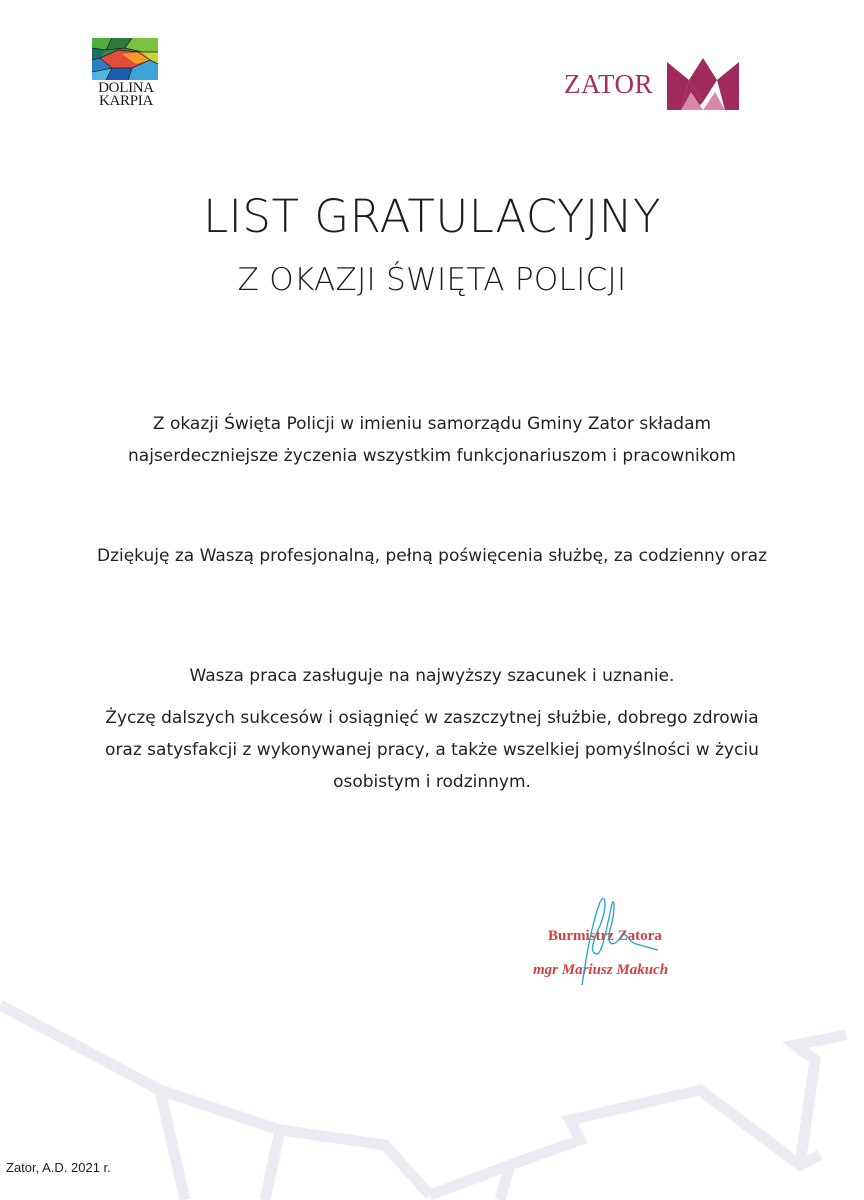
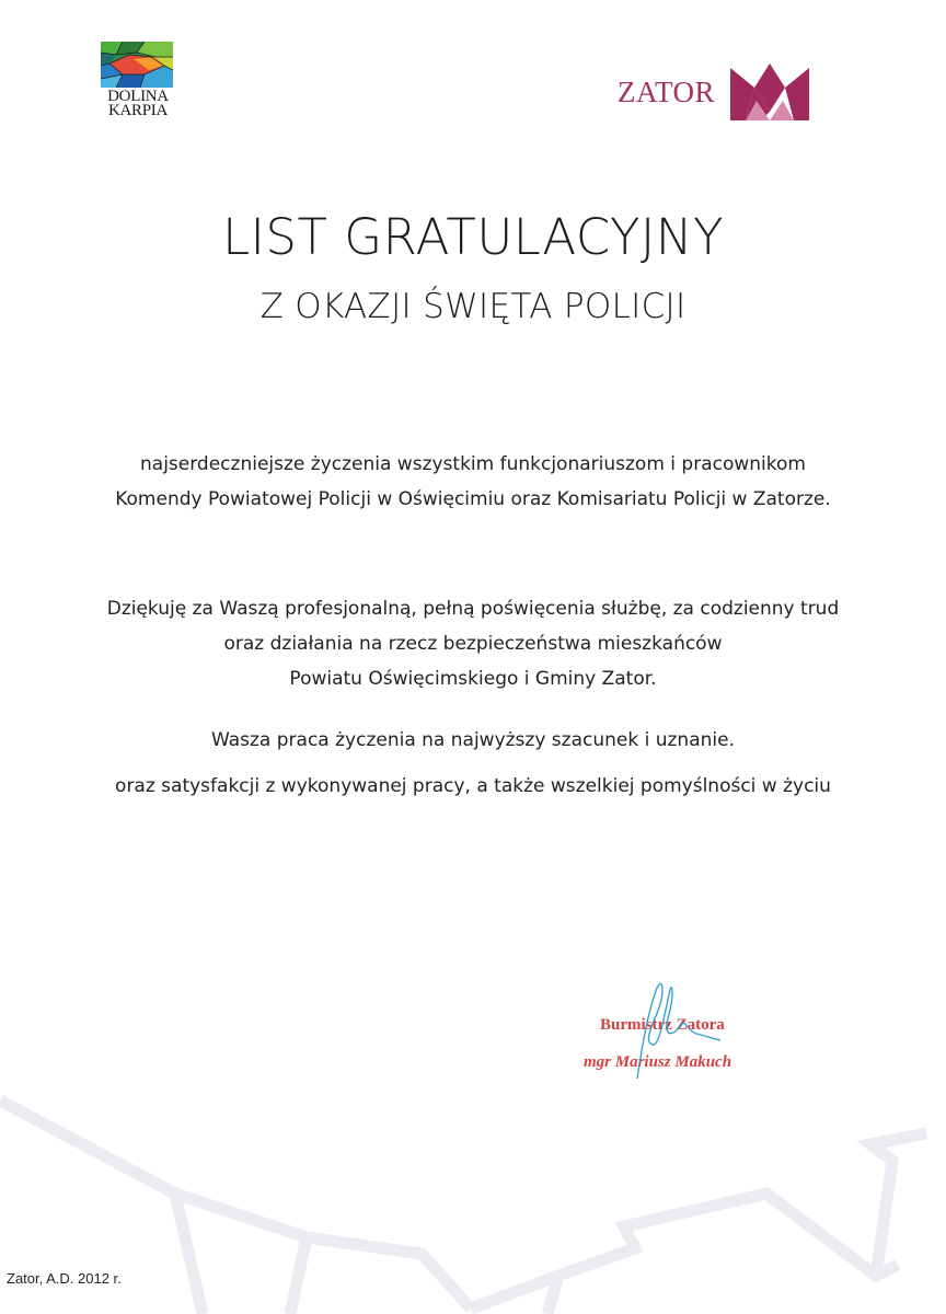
  DOLINA
  KARPIA
  ZATOR
  LIST GRATULACYJNY
  Z OKAZJI ŚWIĘTA POLICJI
- Z okazji Święta Policji w imieniu samorządu Gminy Zator składam
  najserdeczniejsze życzenia wszystkim funkcjonariuszom i pracownikom
+ Komendy Powiatowej Policji w Oświęcimiu oraz Komisariatu Policji w Zatorze.
- Dziękuję za Waszą profesjonalną, pełną poświęcenia służbę, za codzienny oraz
+ Dziękuję za Waszą profesjonalną, pełną poświęcenia służbę, za codzienny trud
+ oraz działania na rzecz bezpieczeństwa mieszkańców
+ Powiatu Oświęcimskiego i Gminy Zator.
- Wasza praca zasługuje na najwyższy szacunek i uznanie.
+ Wasza praca życzenia na najwyższy szacunek i uznanie.
- Życzę dalszych sukcesów i osiągnięć w zaszczytnej służbie, dobrego zdrowia
  oraz satysfakcji z wykonywanej pracy, a także wszelkiej pomyślności w życiu
- osobistym i rodzinnym.
  Burmistrzatora
  mgr Mariusz Makuch
- Zator, A.D. 2021 r.
+ Zator, A.D. 2012 r.
